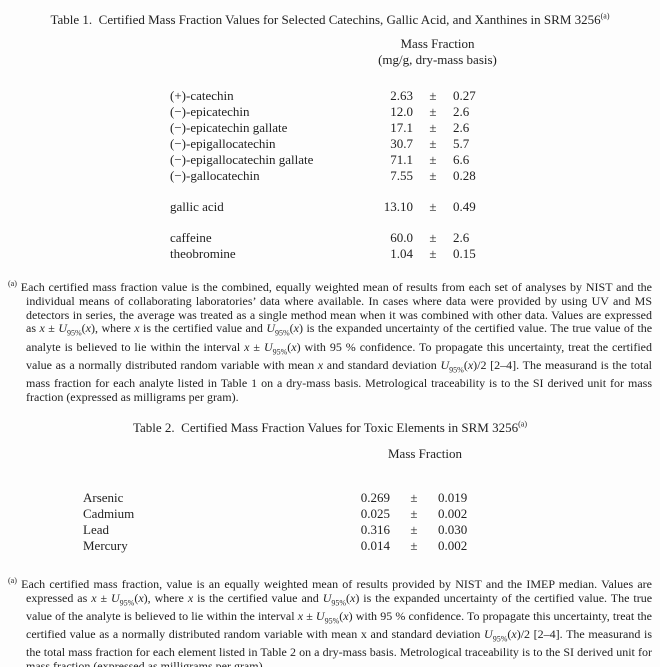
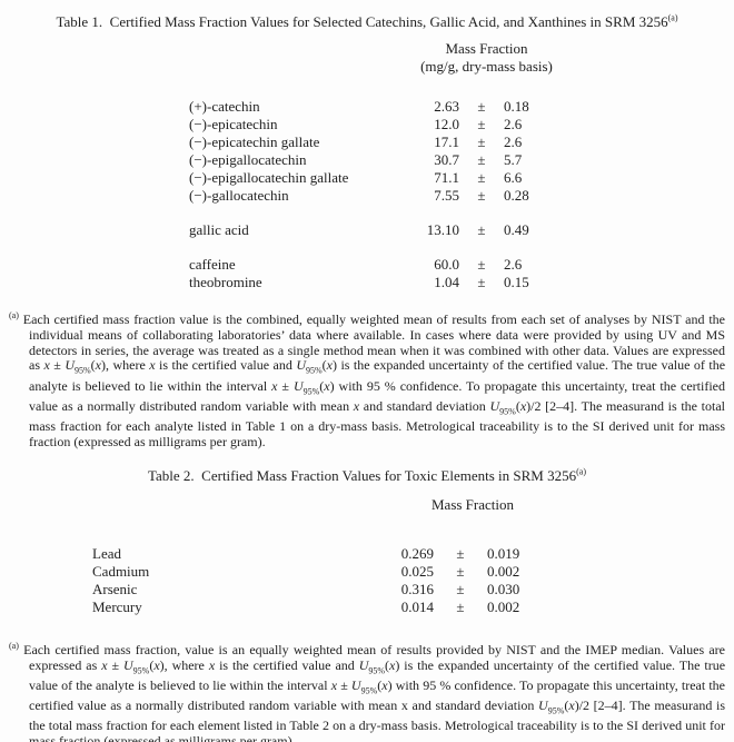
  Table 1. Certified Mass Fraction Values for Selected Catechins, Gallic Acid, and Xanthines in SRM 3256(a)
  Mass Fraction
  (mg/g, dry-mass basis)
- (+)-catechin	2.63	±	0.27
+ (+)-catechin	2.63	±	0.18
  (−)-epicatechin	12.0	±	2.6
  (−)-epicatechin gallate	17.1	±	2.6
  (−)-epigallocatechin	30.7	±	5.7
  (−)-epigallocatechin gallate	71.1	±	6.6
  (−)-gallocatechin	7.55	±	0.28
  gallic acid	13.10	±	0.49
  caffeine	60.0	±	2.6
  theobromine	1.04	±	0.15
  (a) Each certified mass fraction value is the combined, equally weighted mean of results from each set of analyses by NIST and the individual means of collaborating laboratories’ data where available. In cases where data were provided by using UV and MS detectors in series, the average was treated as a single method mean when it was combined with other data. Values are expressed as x ± U95%(x), where x is the certified value and U95%(x) is the expanded uncertainty of the certified value. The true value of the analyte is believed to lie within the interval x ± U95%(x) with 95 % confidence. To propagate this uncertainty, treat the certified value as a normally distributed random variable with mean x and standard deviation U95%(x)/2 [2–4]. The measurand is the total mass fraction for each analyte listed in Table 1 on a dry-mass basis. Metrological traceability is to the SI derived unit for mass fraction (expressed as milligrams per gram).
  Table 2. Certified Mass Fraction Values for Toxic Elements in SRM 3256(a)
  Mass Fraction
- Arsenic	0.269	±	0.019
+ Lead	0.269	±	0.019
  Cadmium	0.025	±	0.002
- Lead	0.316	±	0.030
+ Arsenic	0.316	±	0.030
  Mercury	0.014	±	0.002
  (a) Each certified mass fraction, value is an equally weighted mean of results provided by NIST and the IMEP median. Values are expressed as x ± U95%(x), where x is the certified value and U95%(x) is the expanded uncertainty of the certified value. The true value of the analyte is believed to lie within the interval x ± U95%(x) with 95 % confidence. To propagate this uncertainty, treat the certified value as a normally distributed random variable with mean x and standard deviation U95%(x)/2 [2–4]. The measurand is the total mass fraction for each element listed in Table 2 on a dry-mass basis. Metrological traceability is to the SI derived unit for mass fraction (expressed as milligrams per gram).
